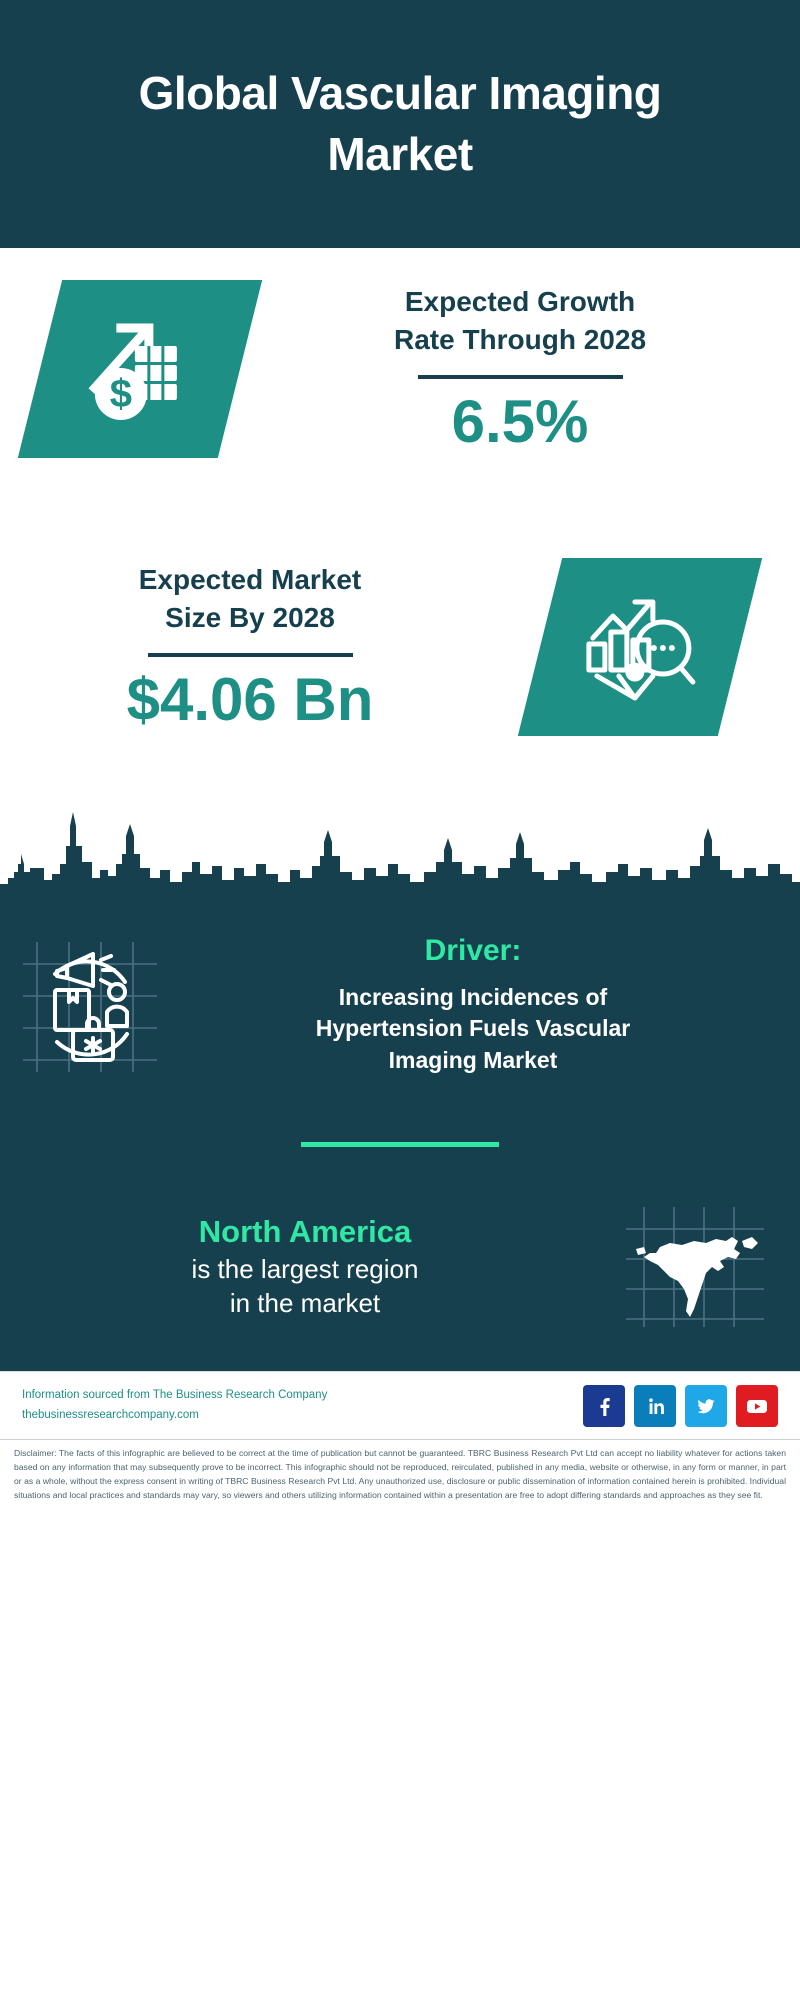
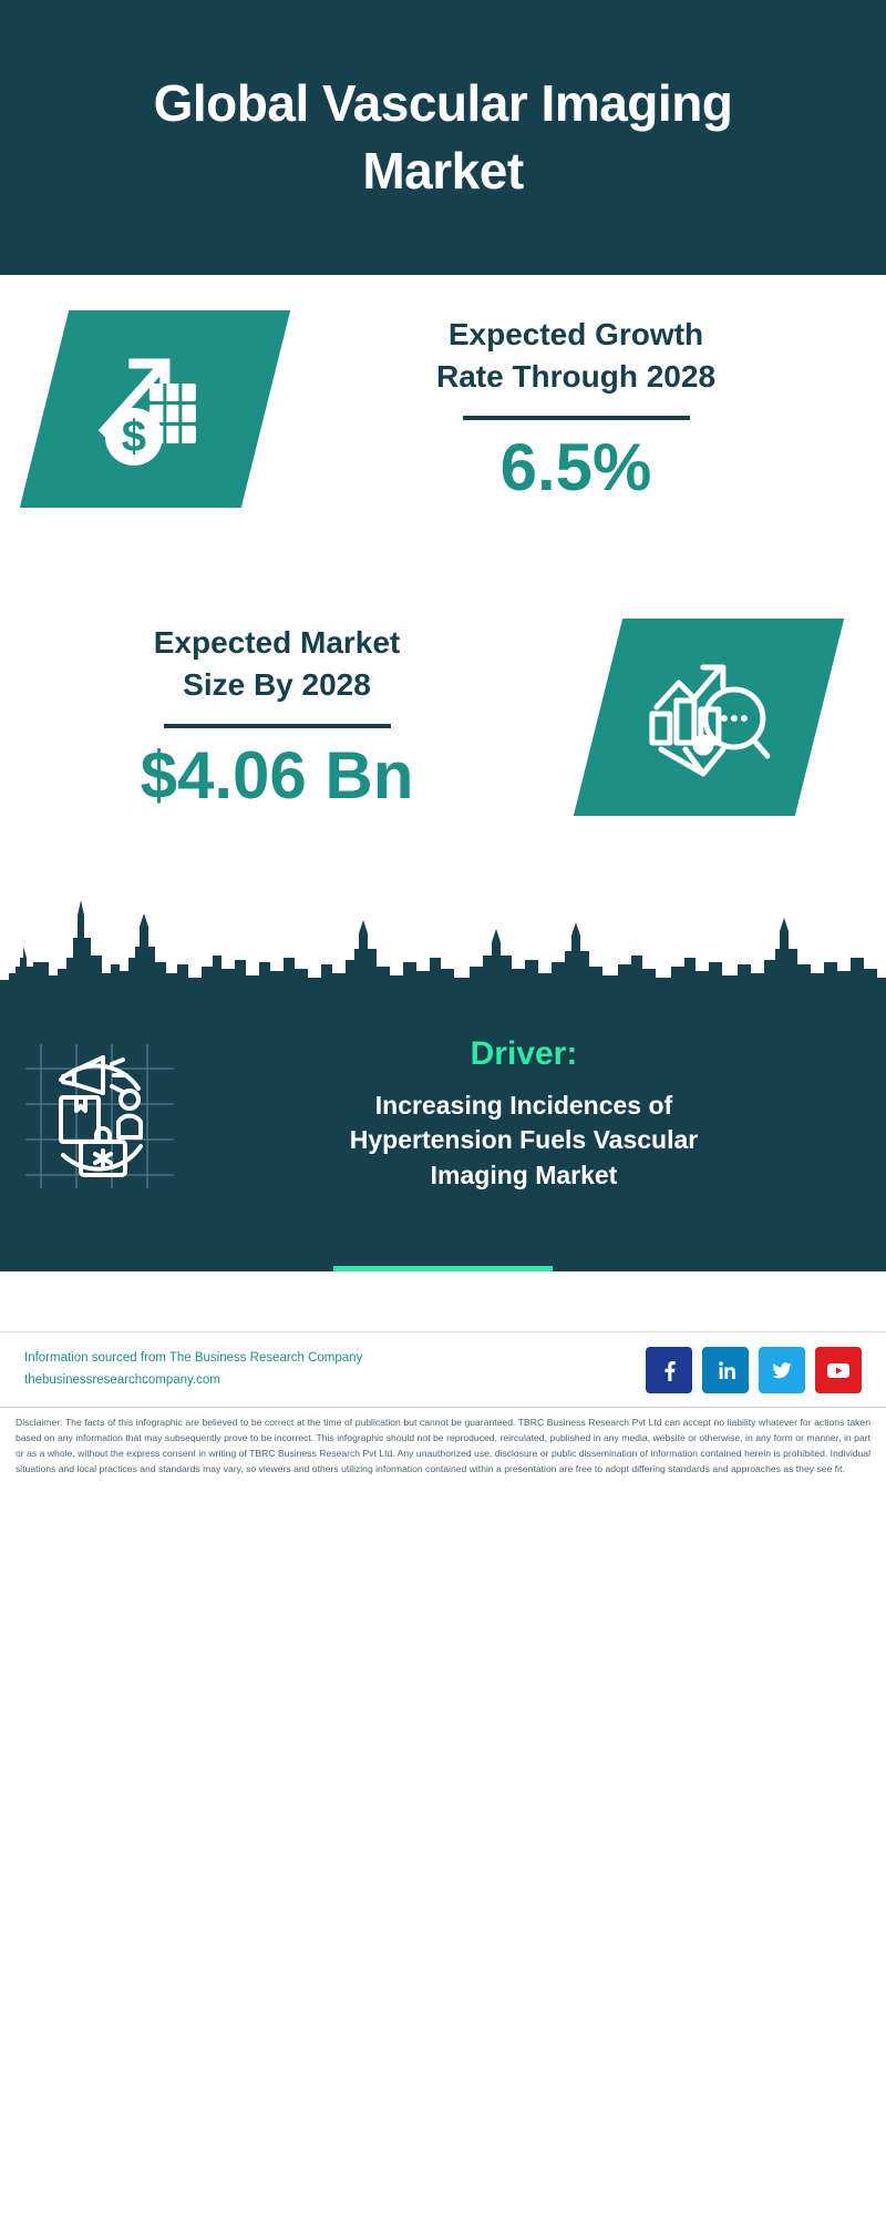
  Global Vascular Imaging Market
  Expected Growth
  Rate Through 2028
  6.5%
  Expected Market
  Size By 2028
  $4.06 Bn
  Driver:
  Increasing Incidences of
  Hypertension Fuels Vascular
  Imaging Market
- North America
- is the largest region
- in the market
  Information sourced from The Business Research Company
  thebusinessresearchcompany.com
  Disclaimer: The facts of this infographic are believed to be correct at the time of publication but cannot be guaranteed. TBRC Business Research Pvt Ltd can accept no liability whatever for actions taken based on any information that may subsequently prove to be incorrect. This infographic should not be reproduced, reirculated, published in any media, website or otherwise, in any form or manner, in part or as a whole, without the express consent in writing of TBRC Business Research Pvt Ltd. Any unauthorized use, disclosure or public dissemination of information contained herein is prohibited. Individual situations and local practices and standards may vary, so viewers and others utilizing information contained within a presentation are free to adopt differing standards and approaches as they see fit.
